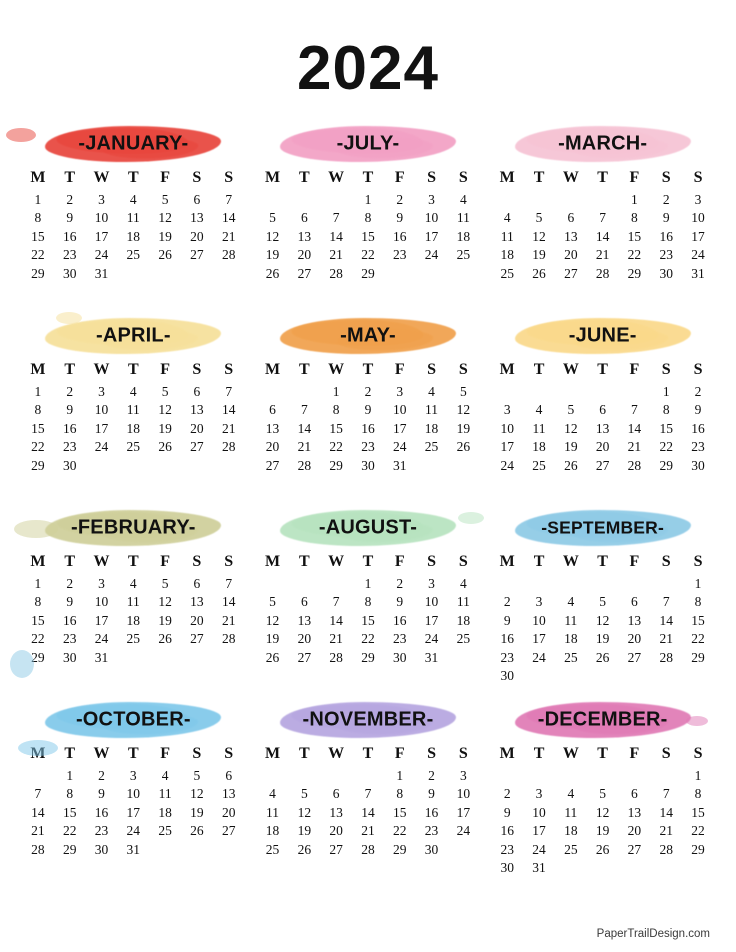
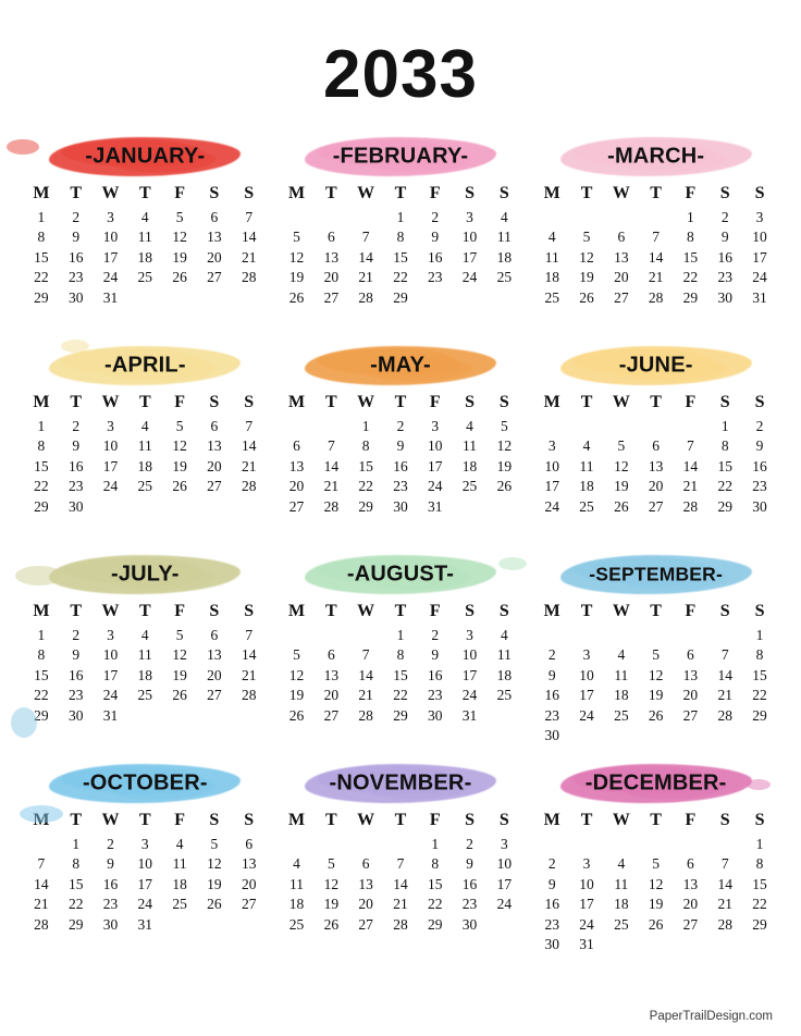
- 2024
+ 2033
  -JANUARY-
  M	T	W	T	F	S	S
  1	2	3	4	5	6	7
  8	9	10	11	12	13	14
  15	16	17	18	19	20	21
  22	23	24	25	26	27	28
  29	30	31
- -JULY-
+ -FEBRUARY-
  M	T	W	T	F	S	S
  			1	2	3	4
  5	6	7	8	9	10	11
  12	13	14	15	16	17	18
  19	20	21	22	23	24	25
  26	27	28	29
  -MARCH-
  M	T	W	T	F	S	S
  				1	2	3
  4	5	6	7	8	9	10
  11	12	13	14	15	16	17
  18	19	20	21	22	23	24
  25	26	27	28	29	30	31
  -APRIL-
  M	T	W	T	F	S	S
  1	2	3	4	5	6	7
  8	9	10	11	12	13	14
  15	16	17	18	19	20	21
  22	23	24	25	26	27	28
  29	30
  -MAY-
  M	T	W	T	F	S	S
  		1	2	3	4	5
  6	7	8	9	10	11	12
  13	14	15	16	17	18	19
  20	21	22	23	24	25	26
  27	28	29	30	31
  -JUNE-
  M	T	W	T	F	S	S
  					1	2
  3	4	5	6	7	8	9
  10	11	12	13	14	15	16
  17	18	19	20	21	22	23
  24	25	26	27	28	29	30
- -FEBRUARY-
+ -JULY-
  M	T	W	T	F	S	S
  1	2	3	4	5	6	7
  8	9	10	11	12	13	14
  15	16	17	18	19	20	21
  22	23	24	25	26	27	28
  29	30	31
  -AUGUST-
  M	T	W	T	F	S	S
  			1	2	3	4
  5	6	7	8	9	10	11
  12	13	14	15	16	17	18
  19	20	21	22	23	24	25
  26	27	28	29	30	31
  -SEPTEMBER-
  M	T	W	T	F	S	S
  						1
  2	3	4	5	6	7	8
  9	10	11	12	13	14	15
  16	17	18	19	20	21	22
  23	24	25	26	27	28	29
  30
  -OCTOBER-
  M	T	W	T	F	S	S
  	1	2	3	4	5	6
  7	8	9	10	11	12	13
  14	15	16	17	18	19	20
  21	22	23	24	25	26	27
  28	29	30	31
  -NOVEMBER-
  M	T	W	T	F	S	S
  				1	2	3
  4	5	6	7	8	9	10
  11	12	13	14	15	16	17
  18	19	20	21	22	23	24
  25	26	27	28	29	30
  -DECEMBER-
  M	T	W	T	F	S	S
  						1
  2	3	4	5	6	7	8
  9	10	11	12	13	14	15
  16	17	18	19	20	21	22
  23	24	25	26	27	28	29
  30	31
  PaperTrailDesign.com
